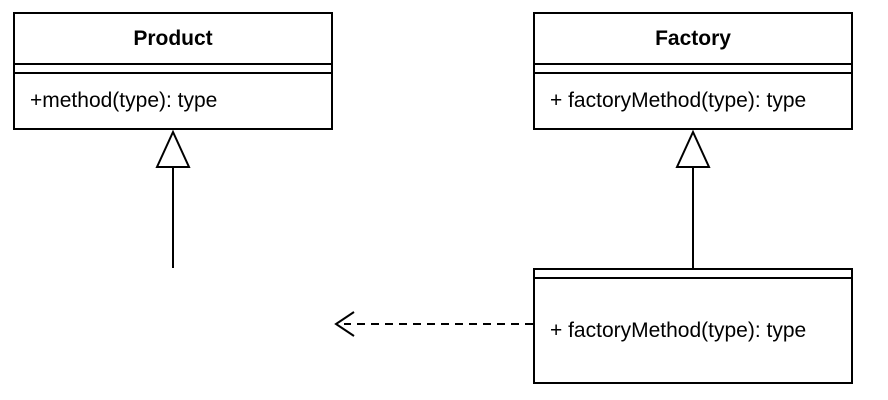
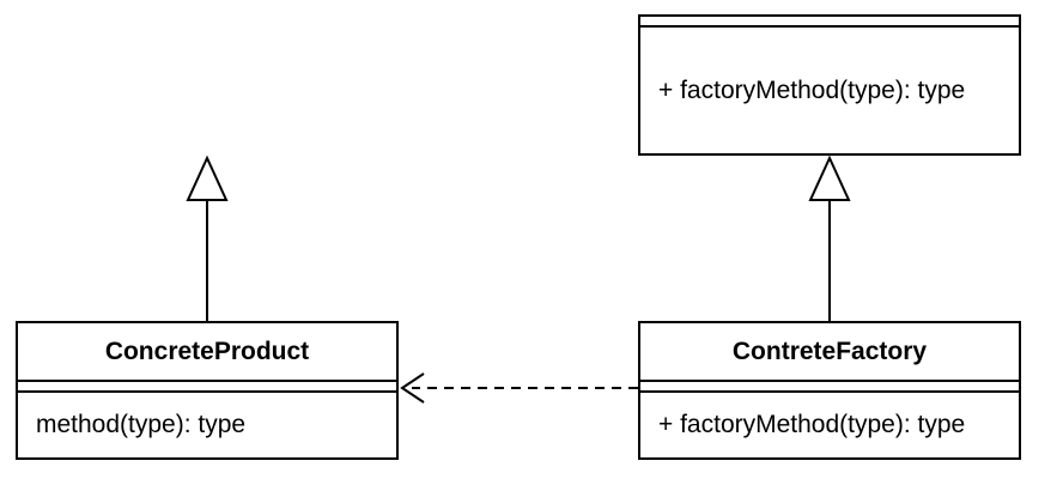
- Product
- +method(type): type
- Factory
  + factoryMethod(type): type
+ ConcreteProduct
+ method(type): type
+ ContreteFactory
  + factoryMethod(type): type
